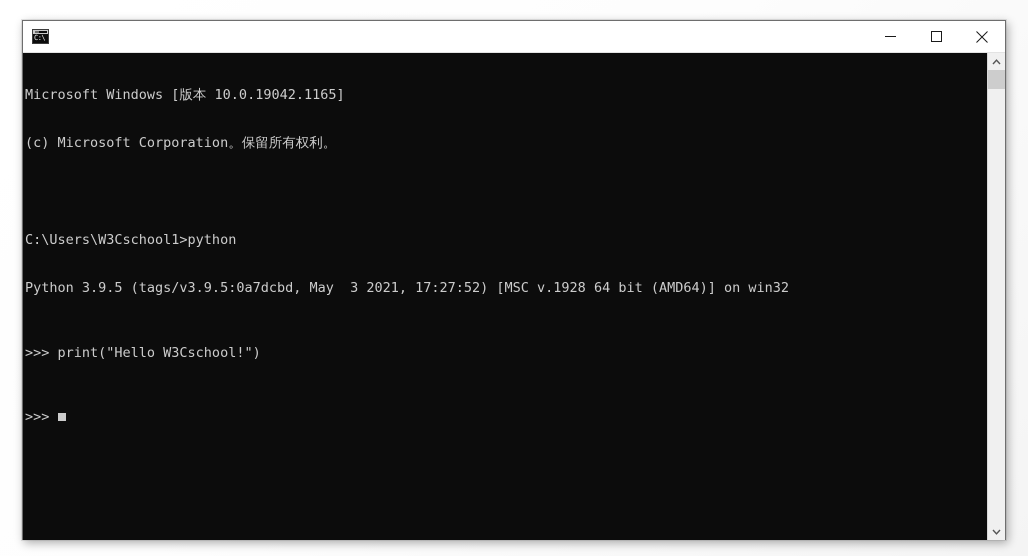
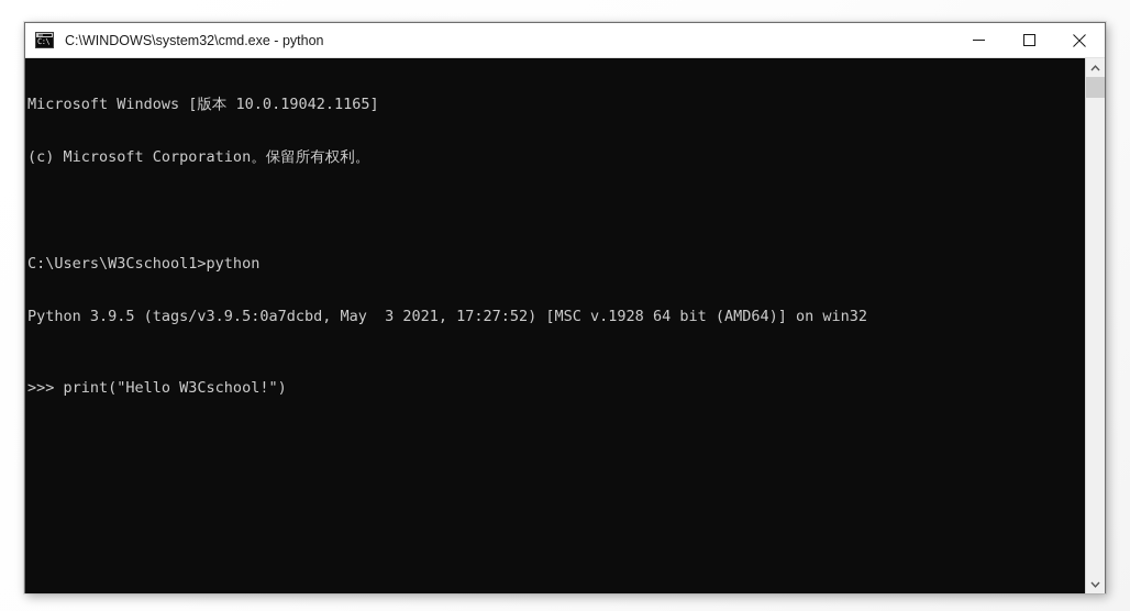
  C:\
+ C:\WINDOWS\system32\cmd.exe - python
  Microsoft Windows [版本 10.0.19042.1165]
  (c) Microsoft Corporation。保留所有权利。
  C:\Users\W3Cschool1>python
  Python 3.9.5 (tags/v3.9.5:0a7dcbd, May 3 2021, 17:27:52) [MSC v.1928 64 bit (AMD64)] on win32
  >>> print("Hello W3Cschool!")
- >>>
